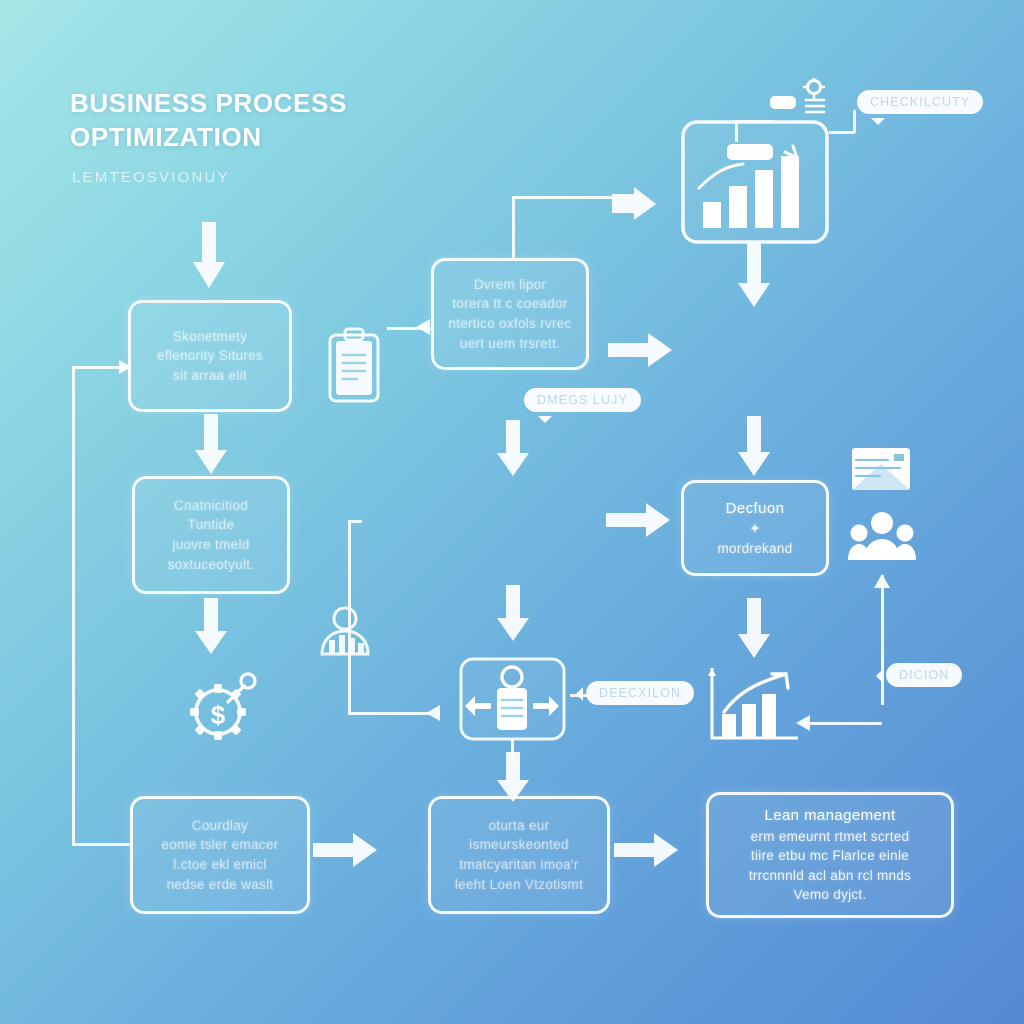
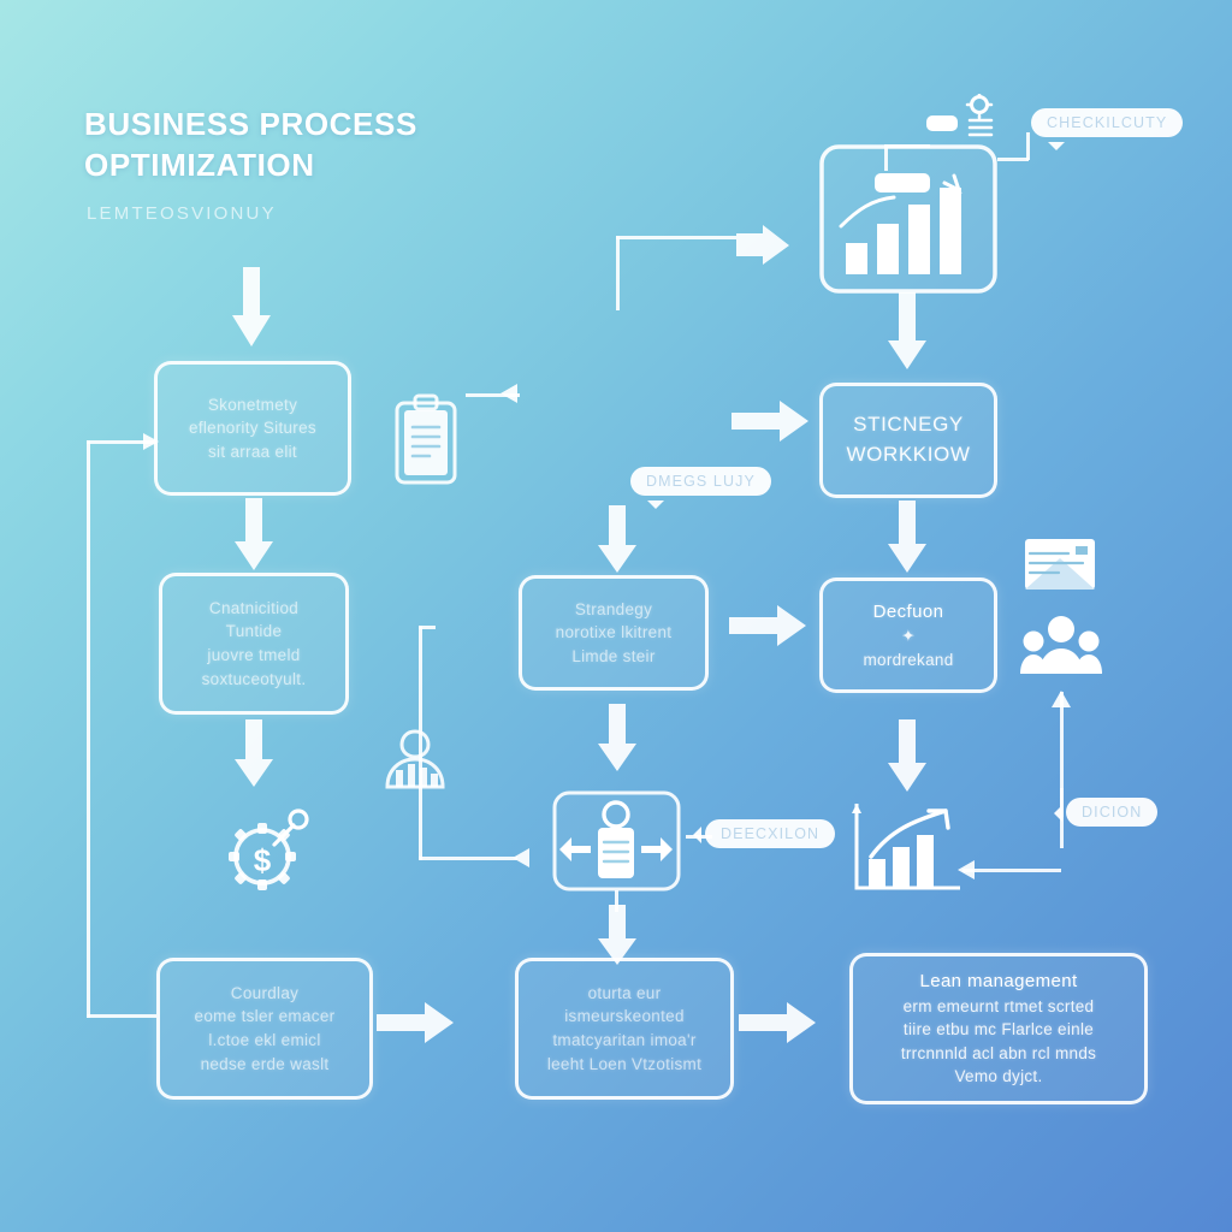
  BUSINESS PROCESS
  OPTIMIZATION
  LEMTEOSVIONUY
  $
  Skonetmety
  eflenority Situres
  sit arraa elit
- Dvrem lipor
- torera tt c coeador
- ntertico oxfols rvrec
- uert uem trsrett.
  Cnatnicitiod
  Tuntide
  juovre tmeld
  soxtuceotyult.
+ Strandegy
+ norotixe lkitrent
+ Limde steir
+ STICNEGY
+ WORKKIOW
  Decfuon
  ✦
  mordrekand
  Courdlay
  eome tsler emacer
  l.ctoe ekl emicl
  nedse erde waslt
  oturta eur
  ismeurskeonted
  tmatcyaritan imoa'r
  leeht Loen Vtzotismt
  Lean management
  erm emeurnt rtmet scrted
  tiire etbu mc Flarlce einle
  trrcnnnld acl abn rcl mnds
  Vemo dyjct.
  CHECKILCUTY
  DMEGS LUJY
  DEECXILON
  DICION
